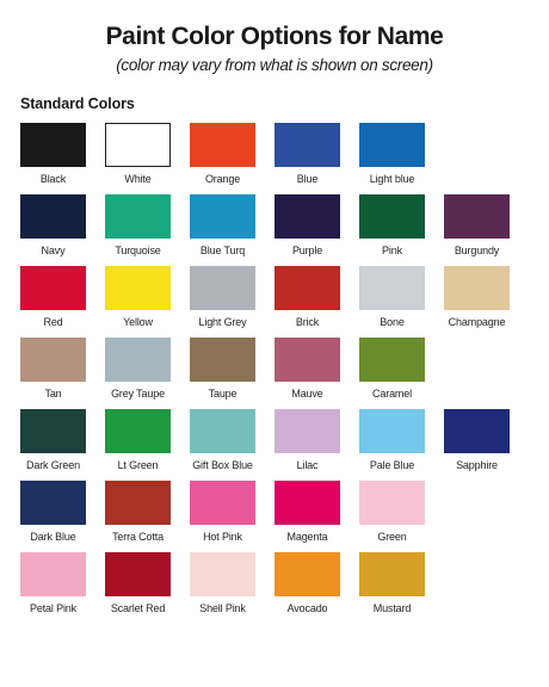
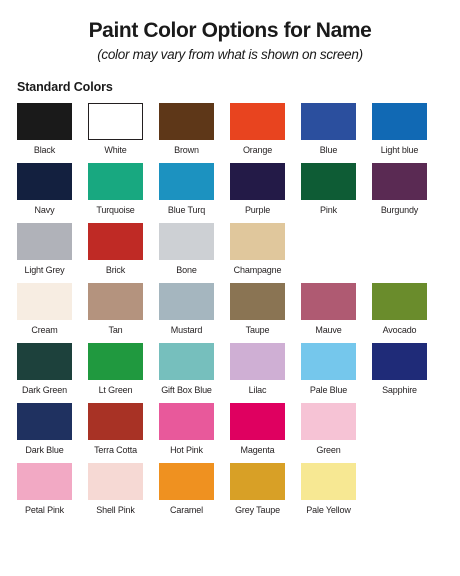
  Paint Color Options for Name
  (color may vary from what is shown on screen)
  Standard Colors
  Black
  White
+ Brown
  Orange
  Blue
  Light blue
  Navy
  Turquoise
  Blue Turq
  Purple
  Pink
  Burgundy
- Red
- Yellow
  Light Grey
  Brick
  Bone
  Champagne
+ Cream
  Tan
- Grey Taupe
+ Mustard
  Taupe
  Mauve
- Caramel
+ Avocado
  Dark Green
  Lt Green
  Gift Box Blue
  Lilac
  Pale Blue
  Sapphire
  Dark Blue
  Terra Cotta
  Hot Pink
  Magenta
  Green
  Petal Pink
- Scarlet Red
  Shell Pink
- Avocado
+ Caramel
- Mustard
+ Grey Taupe
+ Pale Yellow
